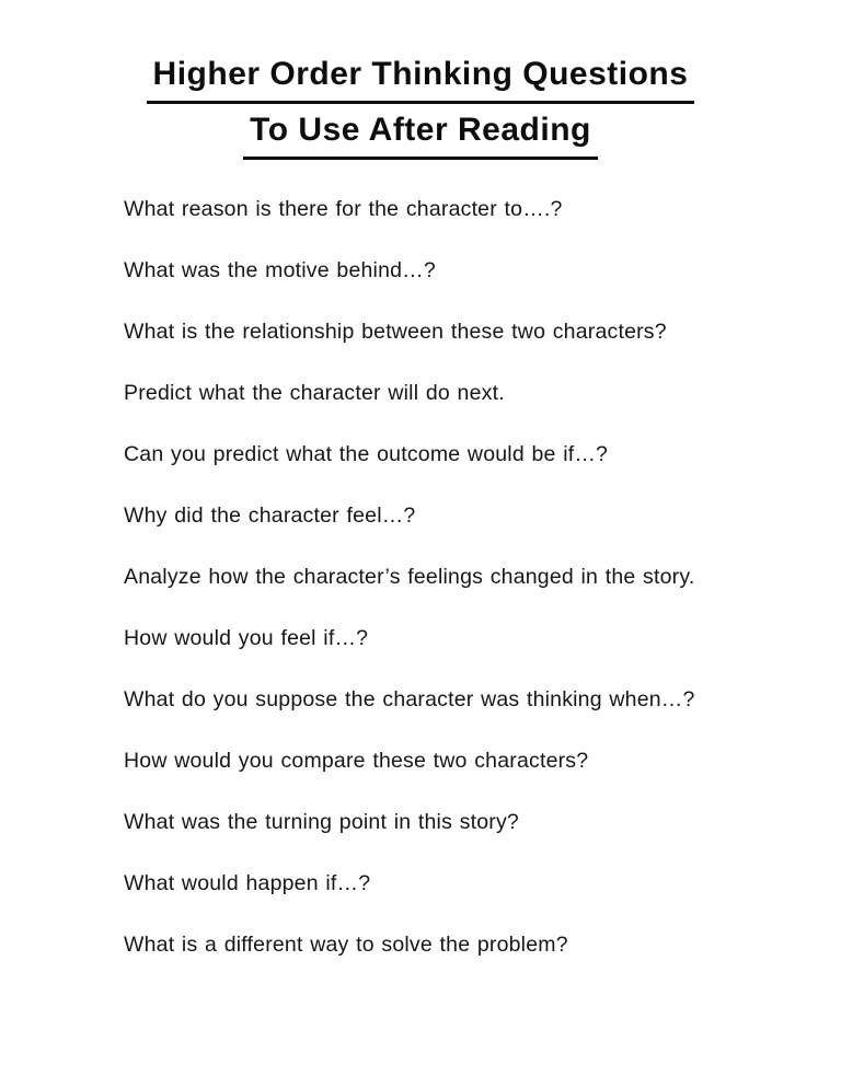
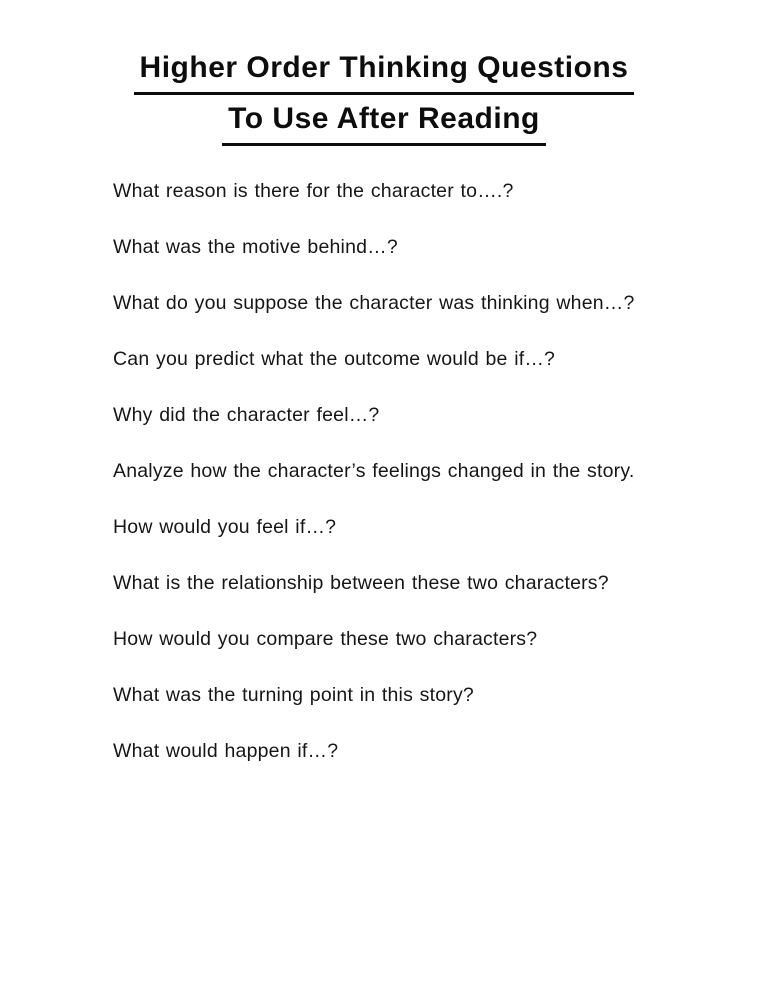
  Higher Order Thinking Questions
  To Use After Reading
  What reason is there for the character to….?
  What was the motive behind…?
- What is the relationship between these two characters?
+ What do you suppose the character was thinking when…?
- Predict what the character will do next.
  Can you predict what the outcome would be if…?
  Why did the character feel…?
  Analyze how the character’s feelings changed in the story.
  How would you feel if…?
- What do you suppose the character was thinking when…?
+ What is the relationship between these two characters?
  How would you compare these two characters?
  What was the turning point in this story?
  What would happen if…?
- What is a different way to solve the problem?
